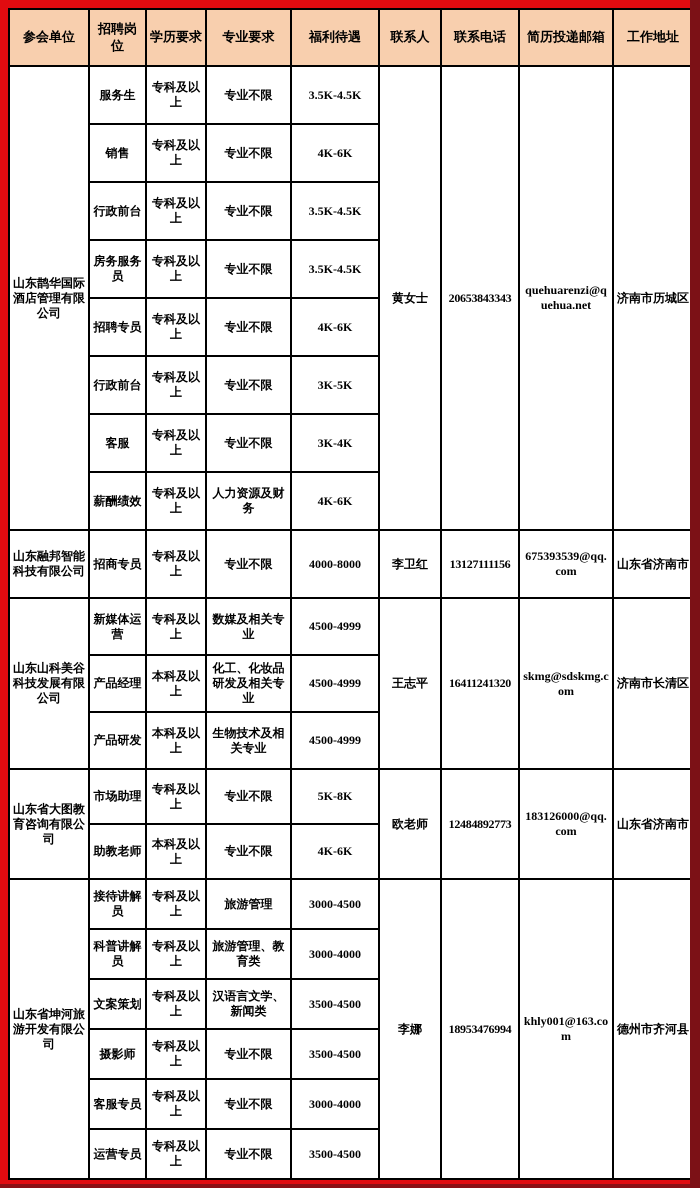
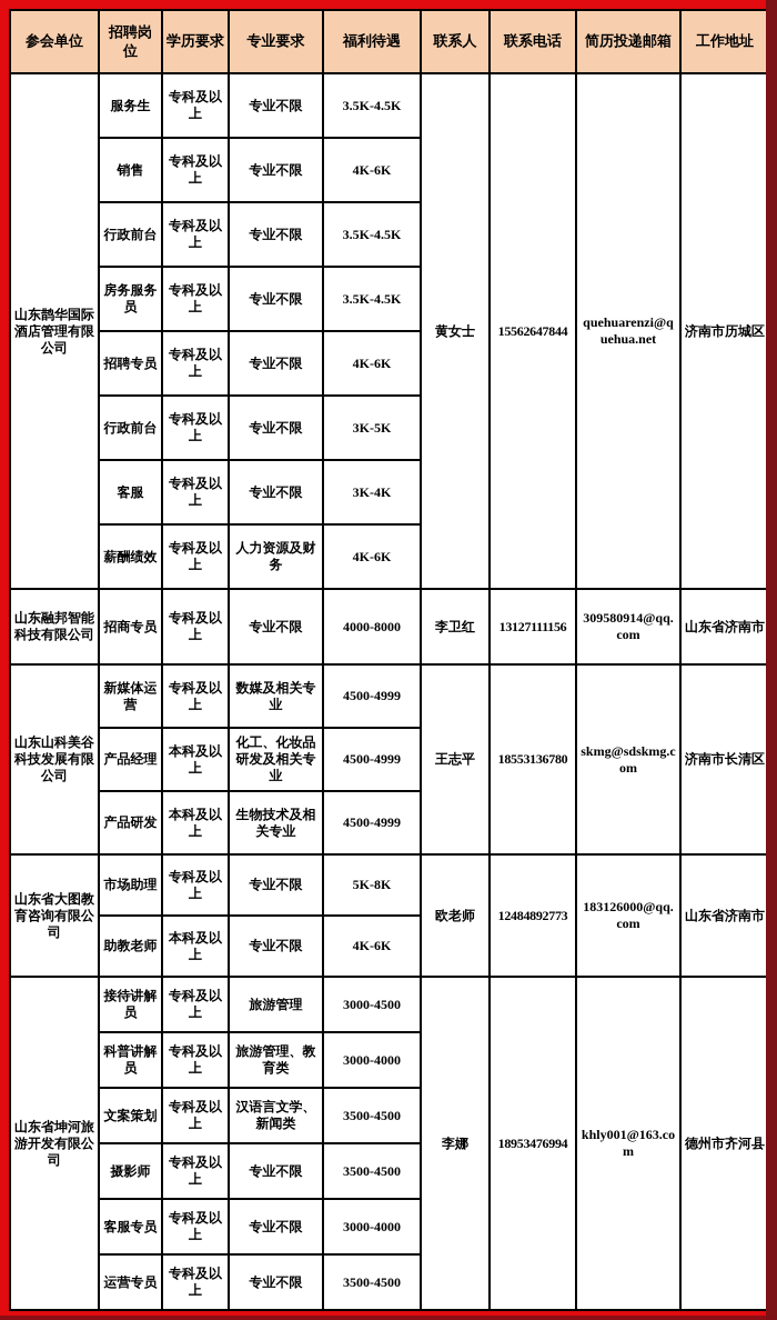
  参会单位	招聘岗位	学历要求	专业要求	福利待遇	联系人	联系电话	简历投递邮箱	工作地址
- 山东鹊华国际酒店管理有限公司	服务生	专科及以上	专业不限	3.5K-4.5K	黄女士	20653843343	quehuarenzi@quehua.net	济南市历城区
+ 山东鹊华国际酒店管理有限公司	服务生	专科及以上	专业不限	3.5K-4.5K	黄女士	15562647844	quehuarenzi@quehua.net	济南市历城区
  销售	专科及以上	专业不限	4K-6K
  行政前台	专科及以上	专业不限	3.5K-4.5K
  房务服务员	专科及以上	专业不限	3.5K-4.5K
  招聘专员	专科及以上	专业不限	4K-6K
  行政前台	专科及以上	专业不限	3K-5K
  客服	专科及以上	专业不限	3K-4K
  薪酬绩效	专科及以上	人力资源及财务	4K-6K
- 山东融邦智能科技有限公司	招商专员	专科及以上	专业不限	4000-8000	李卫红	13127111156	675393539@qq.com	山东省济南市
+ 山东融邦智能科技有限公司	招商专员	专科及以上	专业不限	4000-8000	李卫红	13127111156	309580914@qq.com	山东省济南市
- 山东山科美谷科技发展有限公司	新媒体运营	专科及以上	数媒及相关专业	4500-4999	王志平	16411241320	skmg@sdskmg.com	济南市长清区
+ 山东山科美谷科技发展有限公司	新媒体运营	专科及以上	数媒及相关专业	4500-4999	王志平	18553136780	skmg@sdskmg.com	济南市长清区
  产品经理	本科及以上	化工、化妆品研发及相关专业	4500-4999
  产品研发	本科及以上	生物技术及相关专业	4500-4999
  山东省大图教育咨询有限公司	市场助理	专科及以上	专业不限	5K-8K	欧老师	12484892773	183126000@qq.com	山东省济南市
  助教老师	本科及以上	专业不限	4K-6K
  山东省坤河旅游开发有限公司	接待讲解员	专科及以上	旅游管理	3000-4500	李娜	18953476994	khly001@163.com	德州市齐河县
  科普讲解员	专科及以上	旅游管理、教育类	3000-4000
  文案策划	专科及以上	汉语言文学、新闻类	3500-4500
  摄影师	专科及以上	专业不限	3500-4500
  客服专员	专科及以上	专业不限	3000-4000
  运营专员	专科及以上	专业不限	3500-4500
